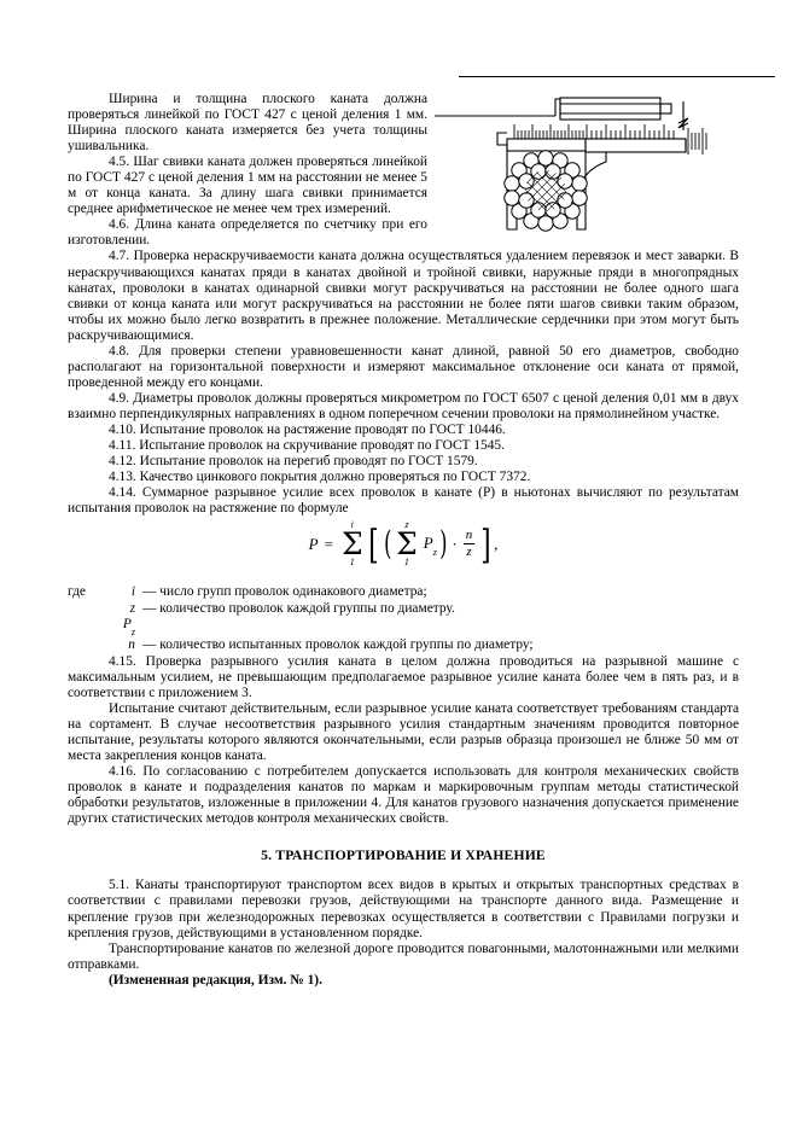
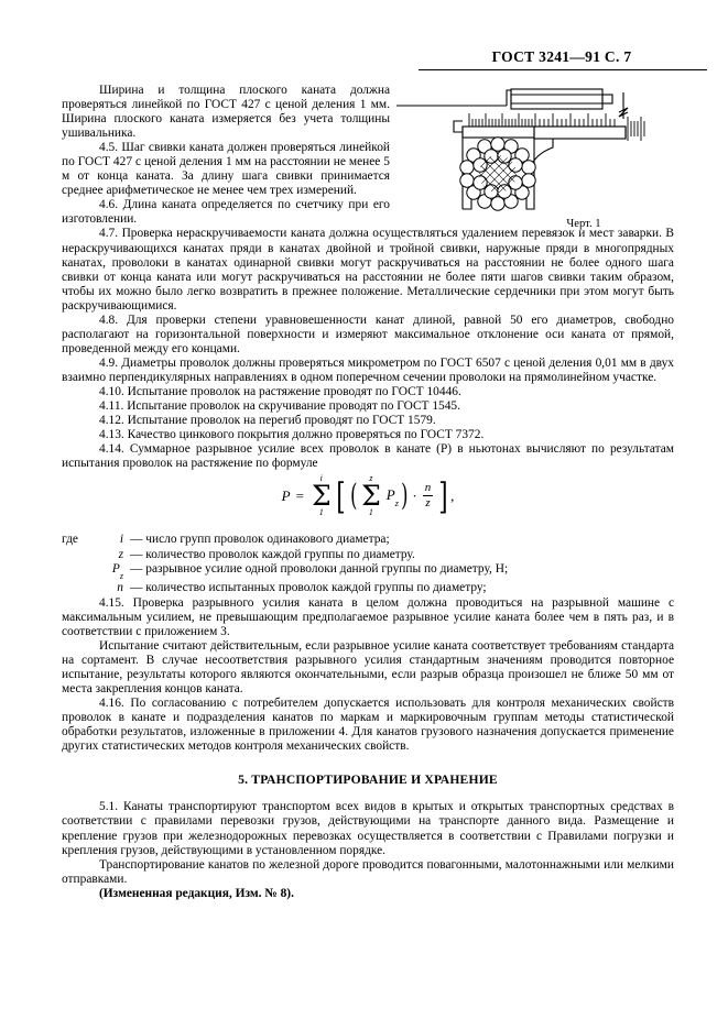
+ ГОСТ 3241—91 С. 7
+ Черт. 1
  Ширина и толщина плоского каната должна проверяться линейкой по ГОСТ 427 с ценой деления 1 мм. Ширина плоского каната измеряется без учета толщины ушивальника.
  4.5. Шаг свивки каната должен проверяться линейкой по ГОСТ 427 с ценой деления 1 мм на расстоянии не менее 5 м от конца каната. За длину шага свивки принимается среднее арифметическое не менее чем трех измерений.
  4.6. Длина каната определяется по счетчику при его изготовлении.
  4.7. Проверка нераскручиваемости каната должна осуществляться удалением перевязок и мест заварки. В нераскручивающихся канатах пряди в канатах двойной и тройной свивки, наружные пряди в многопрядных канатах, проволоки в канатах одинарной свивки могут раскручиваться на расстоянии не более одного шага свивки от конца каната или могут раскручиваться на расстоянии не более пяти шагов свивки таким образом, чтобы их можно было легко возвратить в прежнее положение. Металлические сердечники при этом могут быть раскручивающимися.
  4.8. Для проверки степени уравновешенности канат длиной, равной 50 его диаметров, свободно располагают на горизонтальной поверхности и измеряют максимальное отклонение оси каната от прямой, проведенной между его концами.
  4.9. Диаметры проволок должны проверяться микрометром по ГОСТ 6507 с ценой деления 0,01 мм в двух взаимно перпендикулярных направлениях в одном поперечном сечении проволоки на прямолинейном участке.
  4.10. Испытание проволок на растяжение проводят по ГОСТ 10446.
  4.11. Испытание проволок на скручивание проводят по ГОСТ 1545.
  4.12. Испытание проволок на перегиб проводят по ГОСТ 1579.
  4.13. Качество цинкового покрытия должно проверяться по ГОСТ 7372.
  4.14. Суммарное разрывное усилие всех проволок в канате (P) в ньютонах вычисляют по результатам испытания проволок на растяжение по формуле
  P
  =
  i
  Σ
  1
  [
  (
  z
  Σ
  1
  Pz
  )
  ·
  n
  z
  ]
  ,
  где
  i
  — число групп проволок одинакового диаметра;
  z
  — количество проволок каждой группы по диаметру.
  Pz
+ — разрывное усилие одной проволоки данной группы по диаметру, Н;
  n
  — количество испытанных проволок каждой группы по диаметру;
  4.15. Проверка разрывного усилия каната в целом должна проводиться на разрывной машине с максимальным усилием, не превышающим предполагаемое разрывное усилие каната более чем в пять раз, и в соответствии с приложением 3.
  Испытание считают действительным, если разрывное усилие каната соответствует требованиям стандарта на сортамент. В случае несоответствия разрывного усилия стандартным значениям проводится повторное испытание, результаты которого являются окончательными, если разрыв образца произошел не ближе 50 мм от места закрепления концов каната.
  4.16. По согласованию с потребителем допускается использовать для контроля механических свойств проволок в канате и подразделения канатов по маркам и маркировочным группам методы статистической обработки результатов, изложенные в приложении 4. Для канатов грузового назначения допускается применение других статистических методов контроля механических свойств.
  5. ТРАНСПОРТИРОВАНИЕ И ХРАНЕНИЕ
  5.1. Канаты транспортируют транспортом всех видов в крытых и открытых транспортных средствах в соответствии с правилами перевозки грузов, действующими на транспорте данного вида. Размещение и крепление грузов при железнодорожных перевозках осуществляется в соответствии с Правилами погрузки и крепления грузов, действующими в установленном порядке.
  Транспортирование канатов по железной дороге проводится повагонными, малотоннажными или мелкими отправками.
- (Измененная редакция, Изм. № 1).
+ (Измененная редакция, Изм. № 8).
